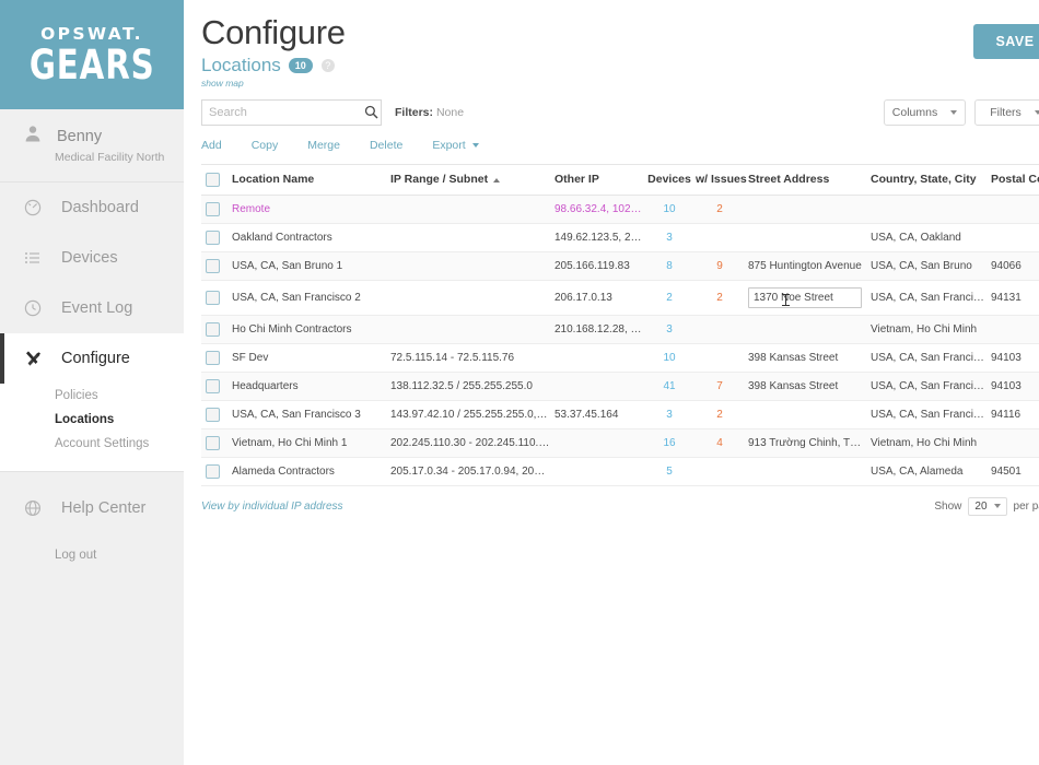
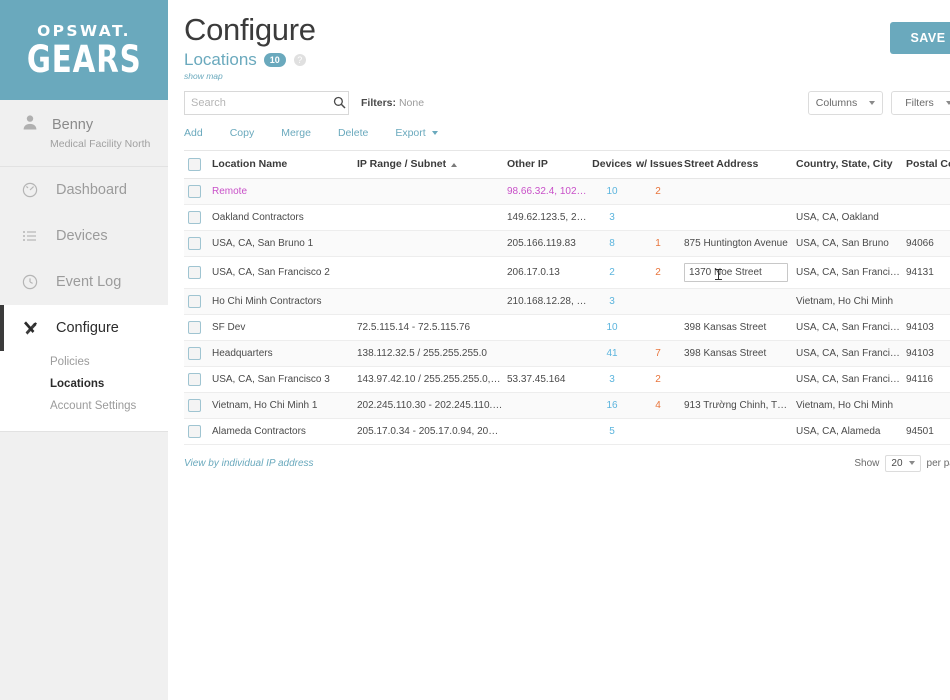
  OPSWAT.
  GEARS
  Benny
  Medical Facility North
  Dashboard
  Devices
  Event Log
  Configure
  Policies
  Locations
  Account Settings
- Help Center
- Log out
  Configure
  Locations
  10
  ?
  show map
  SAVE
  Search
  Filters: None
  Columns
  Filters
  Add
  Copy
  Merge
  Delete
  Export
  	Location Name	IP Range / Subnet	Other IP	Devices	w/ Issues	Street Address	Country, State, City	Postal C
  	Remote		98.66.32.4, 102.8...	10	2
  	Oakland Contractors		149.62.123.5, 208..	3			USA, CA, Oakland
- 	USA, CA, San Bruno 1		205.166.119.83	8	9	875 Huntington Avenue	USA, CA, San Bruno	94066
+ 	USA, CA, San Bruno 1		205.166.119.83	8	1	875 Huntington Avenue	USA, CA, San Bruno	94066
  	USA, CA, San Francisco 2		206.17.0.13	2	2	1370 oe Street	USA, CA, San Francisco	94131
  	Ho Chi Minh Contractors		210.168.12.28, 21..	3			Vietnam, Ho Chi Minh
  	SF Dev	72.5.115.14 - 72.5.115.76		10		398 Kansas Street	USA, CA, San Francisco	94103
  	Headquarters	138.112.32.5 / 255.255.255.0		41	7	398 Kansas Street	USA, CA, San Francisco	94103
  	USA, CA, San Francisco 3	143.97.42.10 / 255.255.255.0, 14	53.37.45.164	3	2		USA, CA, San Francisco	94116
  	Vietnam, Ho Chi Minh 1	202.245.110.30 - 202.245.110.80		16	4	913 Trường Chinh, Tây T	Vietnam, Ho Chi Minh
  	Alameda Contractors	205.17.0.34 - 205.17.0.94, 205.30		5			USA, CA, Alameda	94501
  View by individual IP address
  Show
  20
